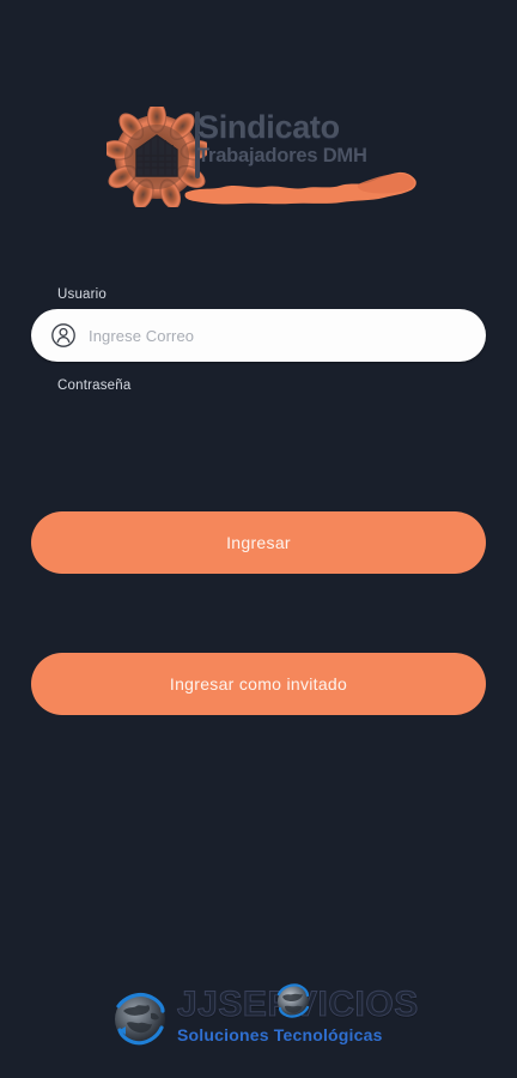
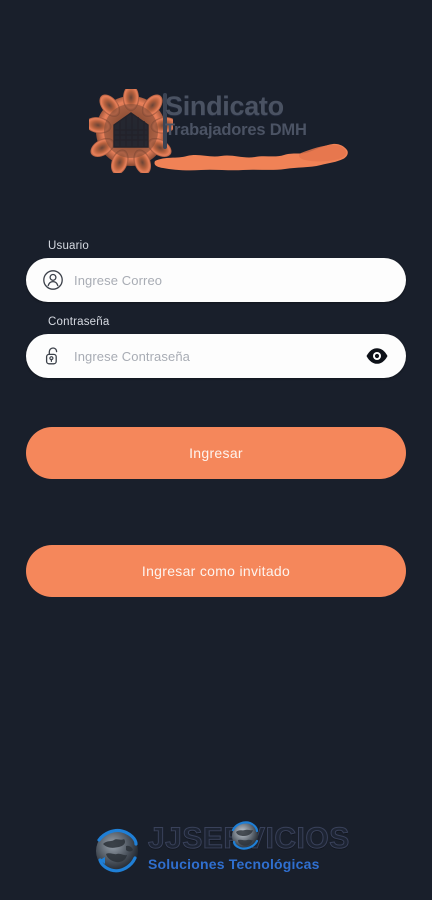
  Sindicato
  Trabajadores DMH
  Usuario
  Ingrese Correo
  Contraseña
+ Ingrese Contraseña
  Ingresar
  Ingresar como invitado
  JJSEICIOS
  Soluciones Tecnológicas
